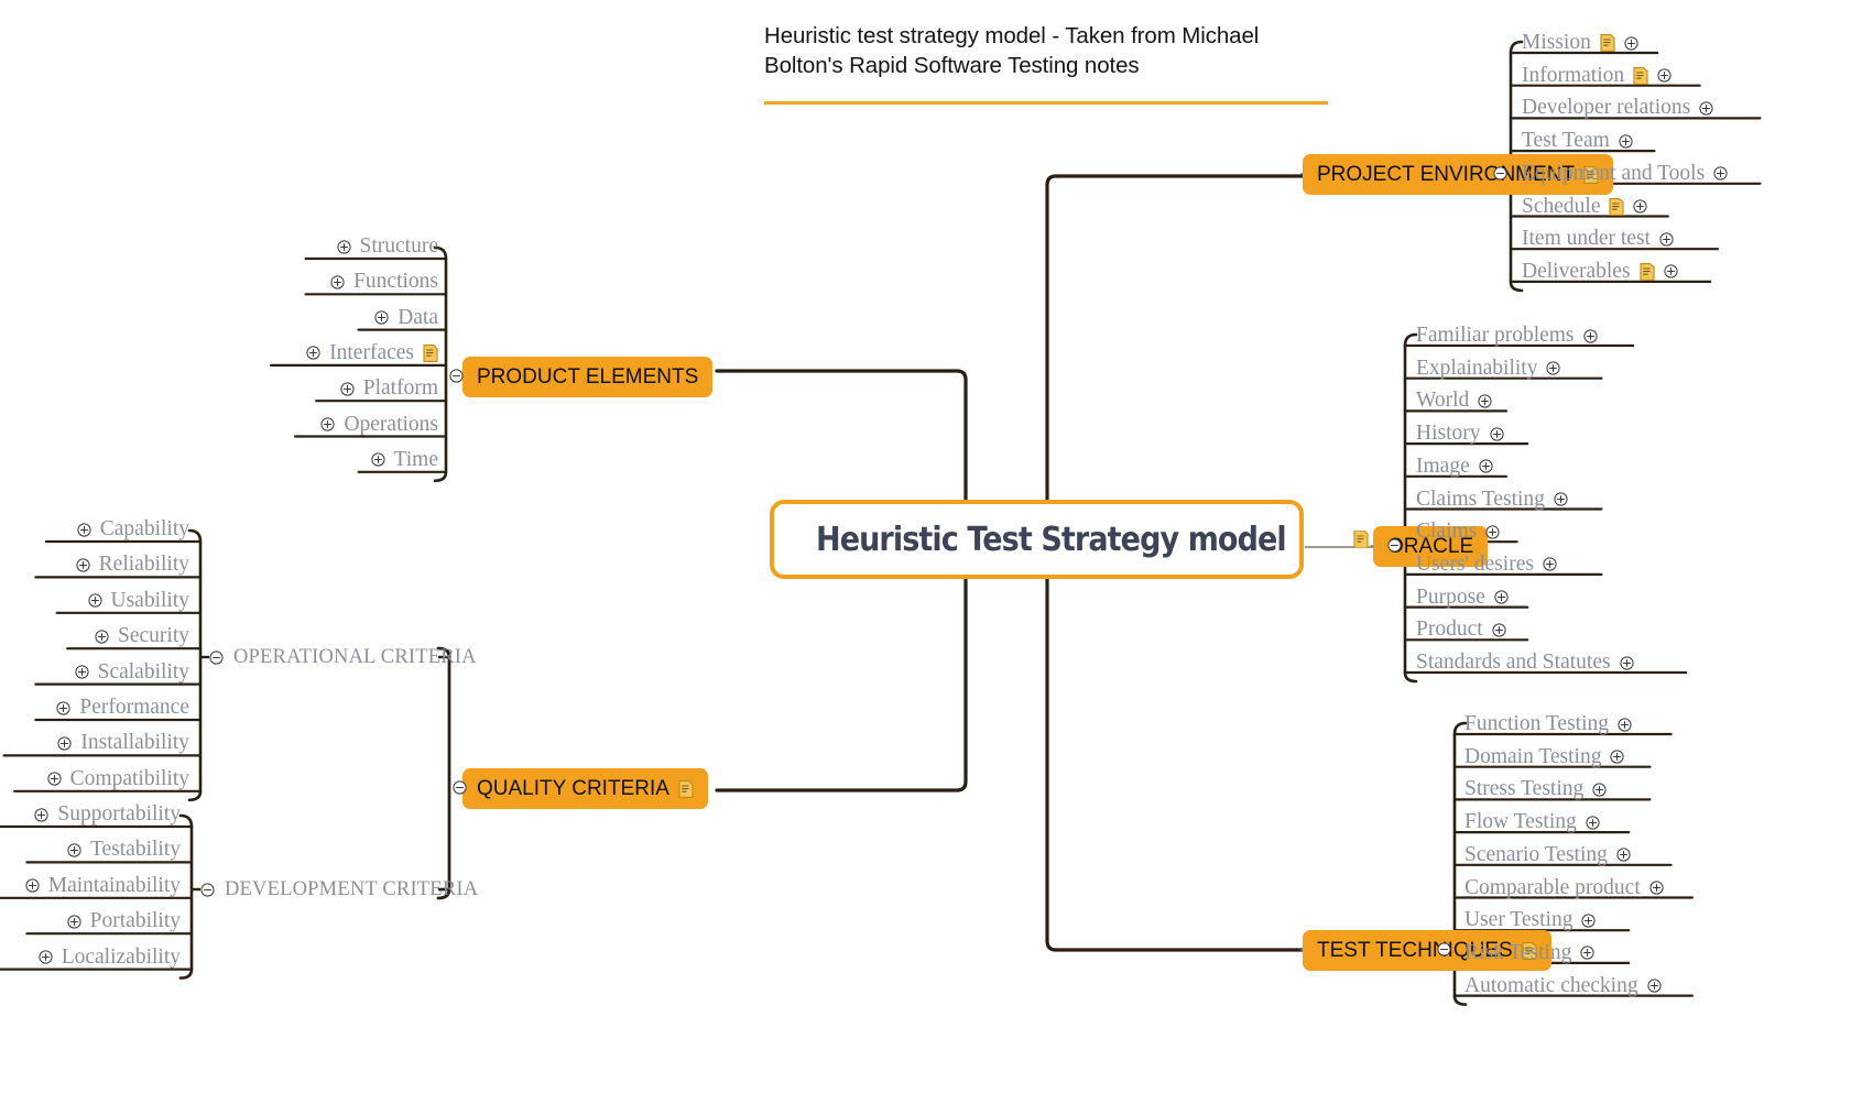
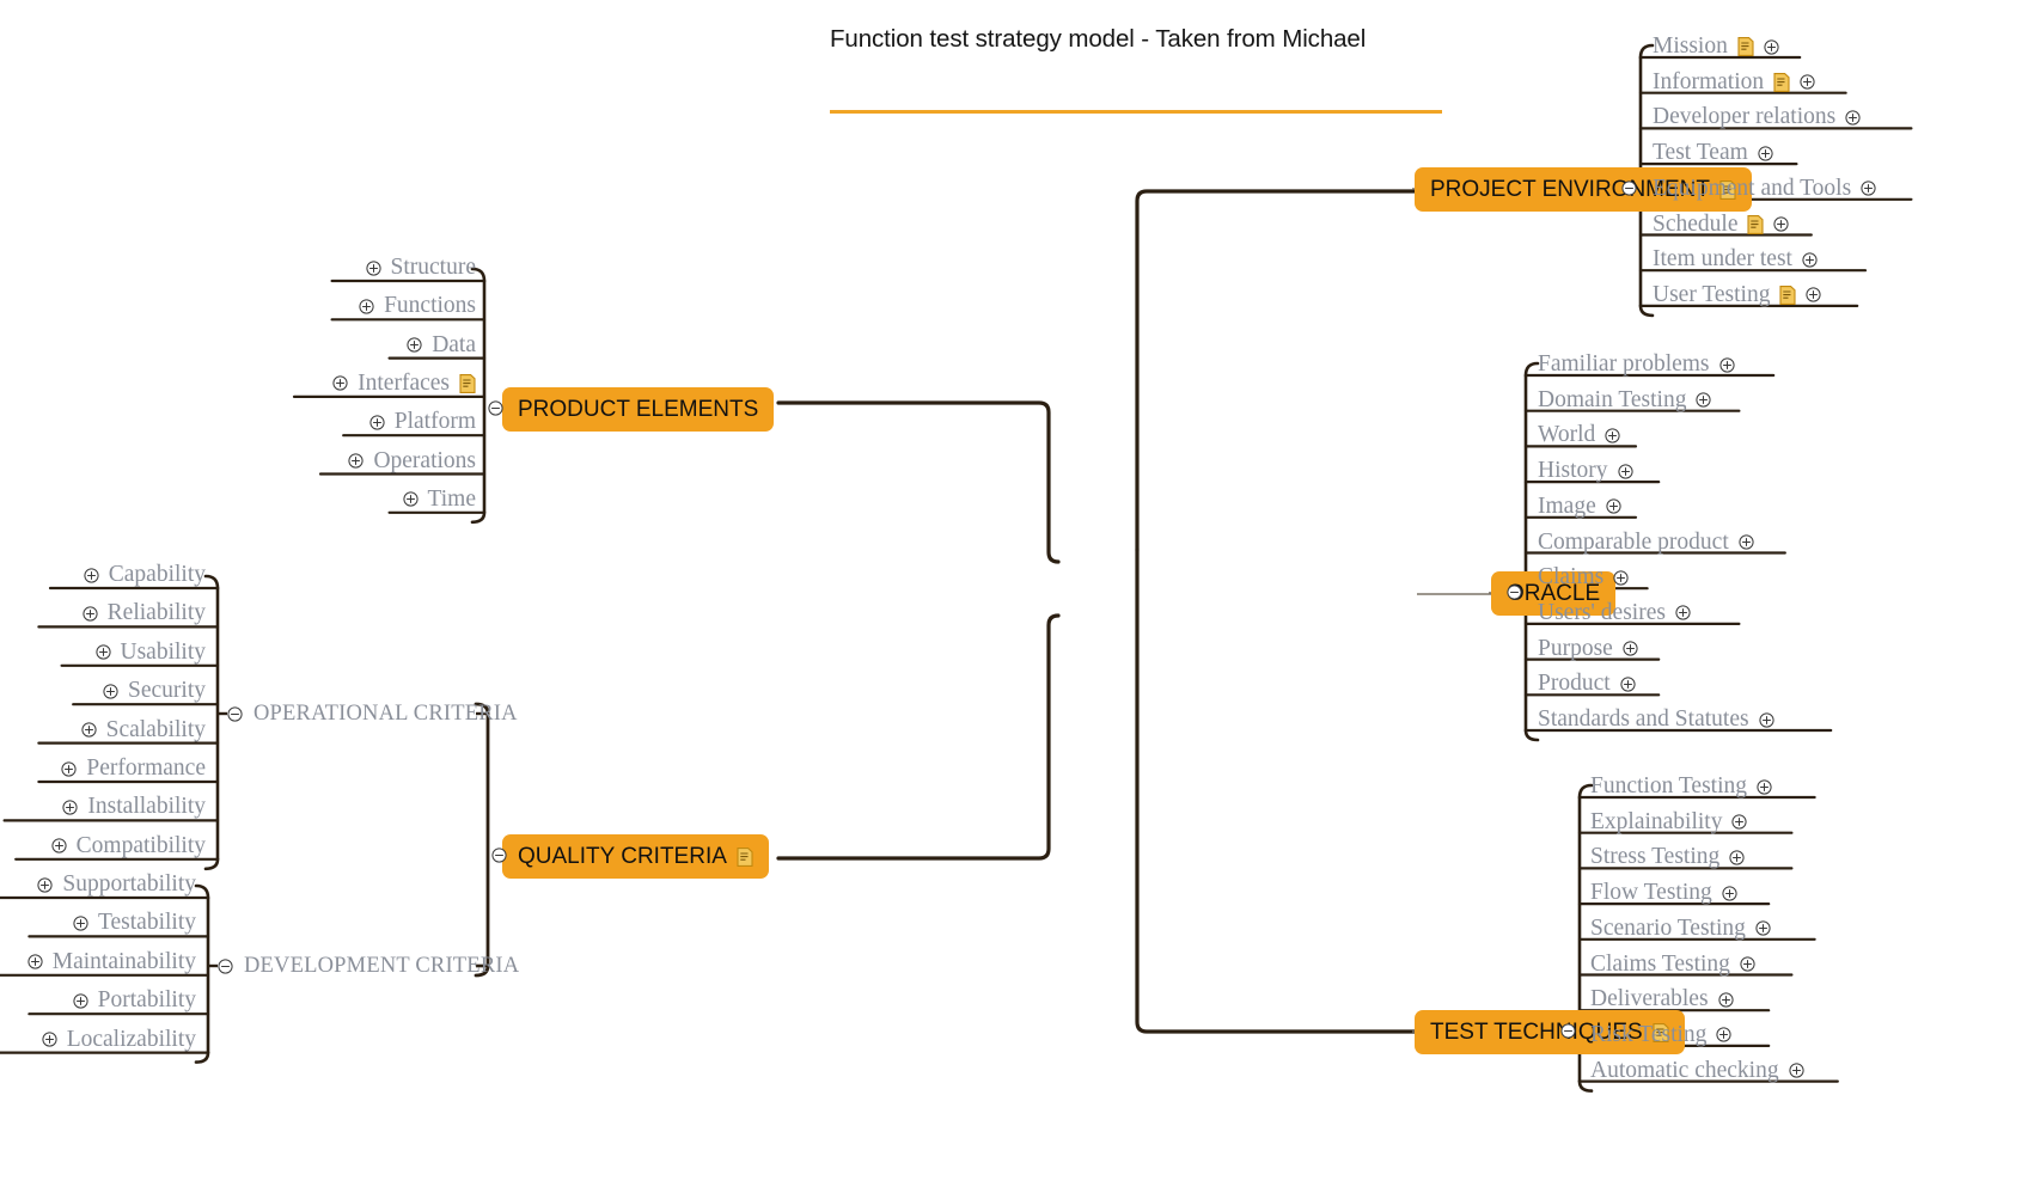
- Heuristic test strategy model - Taken from Michael
+ Function test strategy model - Taken from Michael
- Bolton's Rapid Software Testing notes
- Heuristic Test Strategy model
  PROJECT ENVIRONMENT
  Mission
  Information
  Developer relations
  Test Team
  Equipment and Tools
  Schedule
  Item under test
- Deliverables
+ User Testing
  RACLE
  Familiar problems
- Explainability
+ Domain Testing
  World
  History
  Image
- Claims Testing
+ Comparable product
  Claims
  Users' desires
  Purpose
  Product
  Standards and Statutes
  TEST TECHQUES
  Function Testing
- Domain Testing
+ Explainability
  Stress Testing
  Flow Testing
  Scenario Testing
- Comparable product
+ Claims Testing
- User Testing
+ Deliverables
  Risk Testing
  Automatic checking
  PRODUCT ELEMENTS
  Structure
  Functions
  Data
  Interfaces
  Platform
  Operations
  Time
  QUALITY CRITERIA
  OPERATIONAL CRITERIA
  Capability
  Reliability
  Usability
  Security
  Scalability
  Performance
  Installability
  Compatibility
  DEVELOPMENT CRITERIA
  Supportability
  Testability
  Maintainability
  Portability
  Localizability
